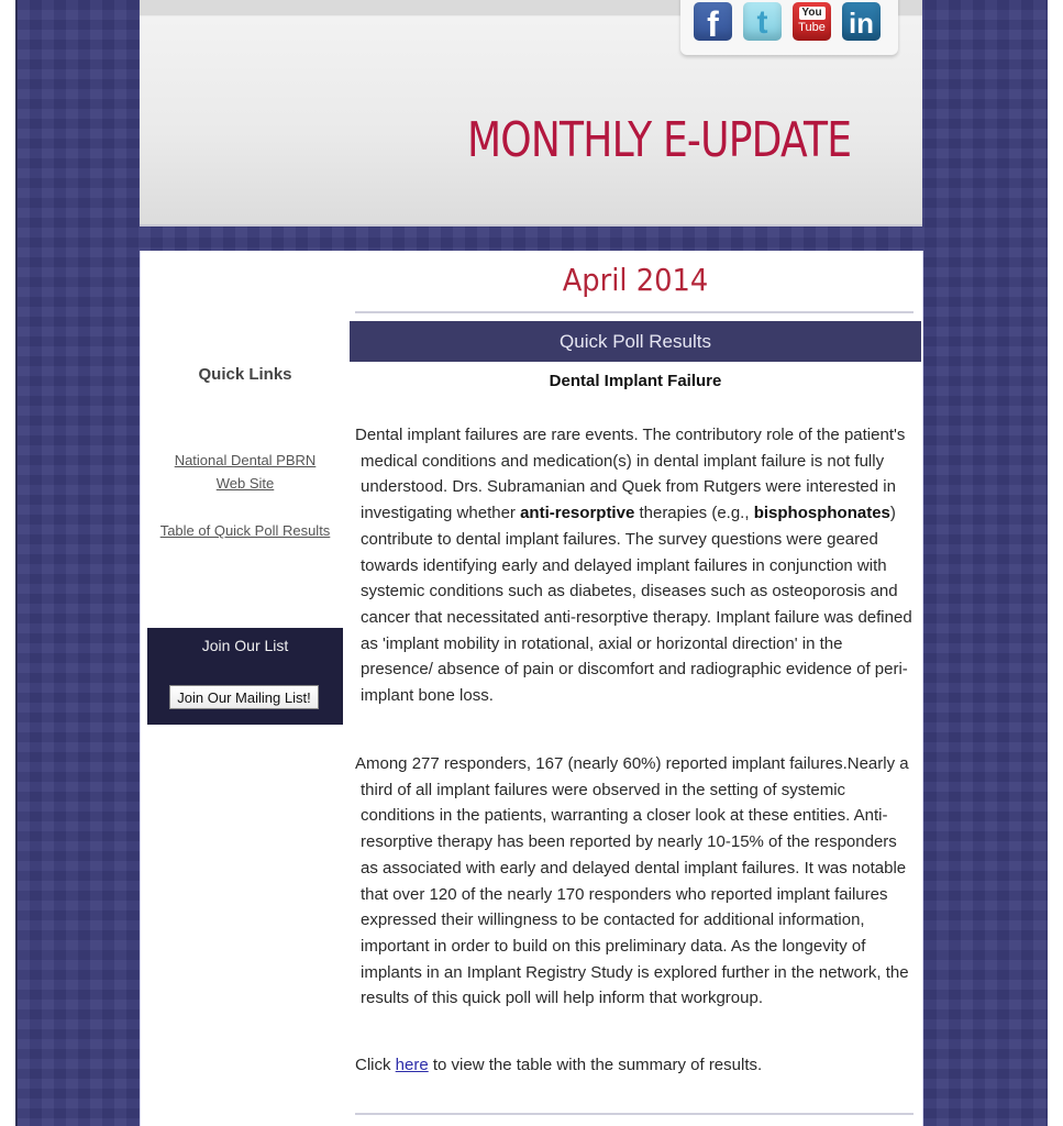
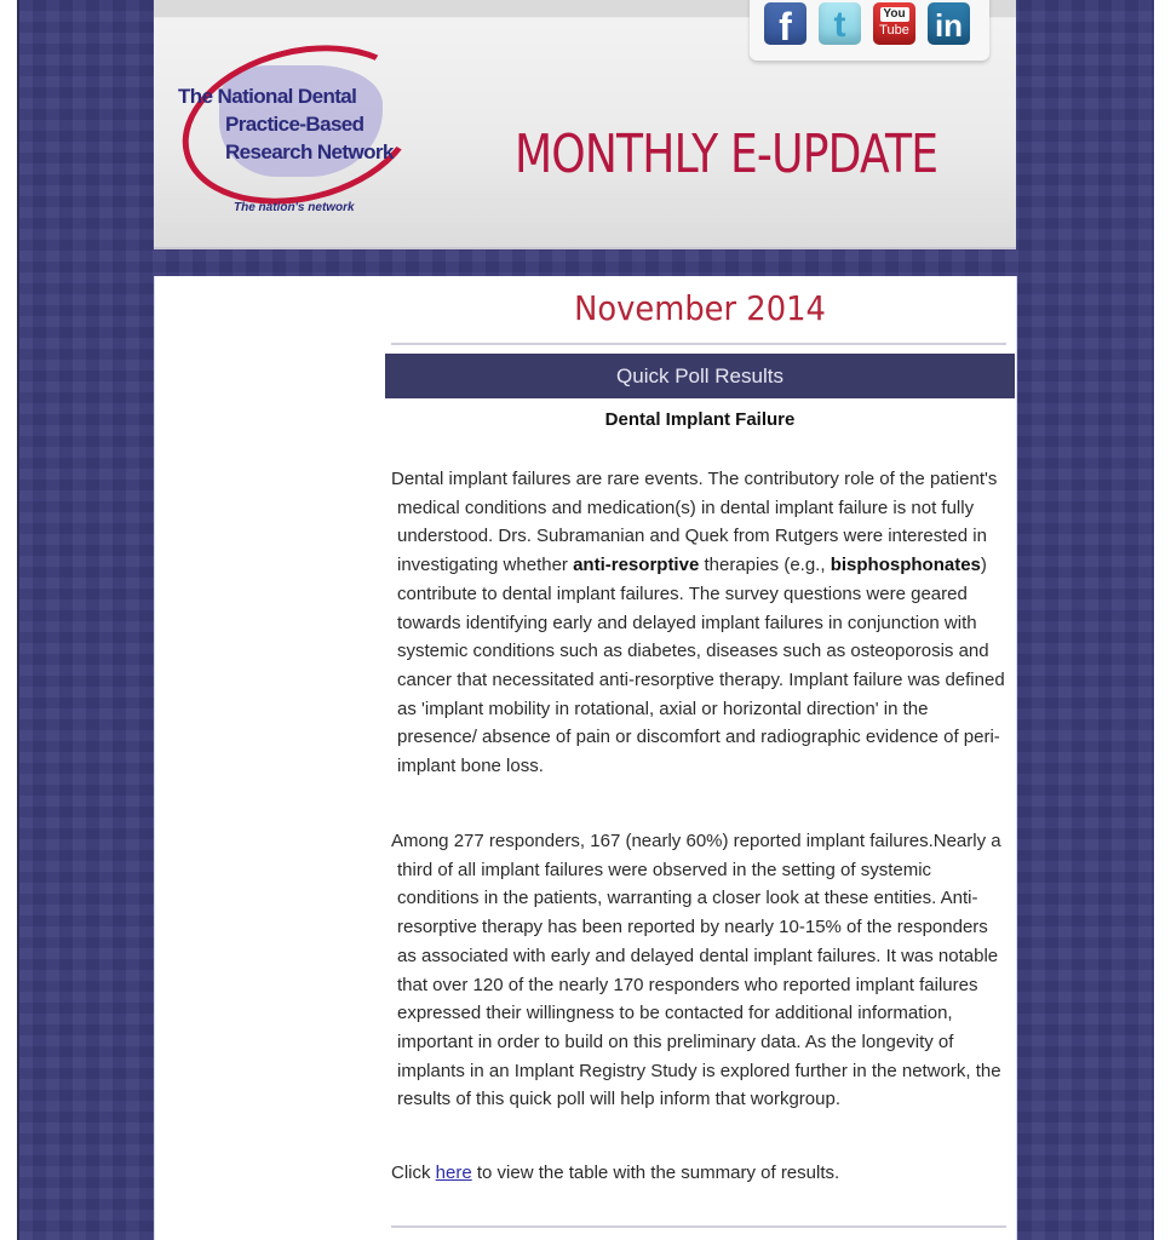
  f
  t
  You
  Tube
  in
+ The National Dental
+ Practice-Based
+ Research Network
+ The nation's network
  MONTHLY E-UPDATE
- Quick Links
- National Dental PBRN
- Web Site
- Table of Quick Poll Results
- Join Our List
- Join Our Mailing List!
- April 2014
+ November 2014
  Quick Poll Results
  Dental Implant Failure
  Dental implant failures are rare events. The contributory role of the patient's medical conditions and medication(s) in dental implant failure is not fully understood. Drs. Subramanian and Quek from Rutgers were interested in investigating whether anti-resorptive therapies (e.g., bisphosphonates) contribute to dental implant failures. The survey questions were geared towards identifying early and delayed implant failures in conjunction with systemic conditions such as diabetes, diseases such as osteoporosis and cancer that necessitated anti-resorptive therapy. Implant failure was defined as 'implant mobility in rotational, axial or horizontal direction' in the presence/ absence of pain or discomfort and radiographic evidence of peri-implant bone loss.
  Among 277 responders, 167 (nearly 60%) reported implant failures.Nearly a third of all implant failures were observed in the setting of systemic conditions in the patients, warranting a closer look at these entities. Anti-resorptive therapy has been reported by nearly 10-15% of the responders as associated with early and delayed dental implant failures. It was notable that over 120 of the nearly 170 responders who reported implant failures expressed their willingness to be contacted for additional information, important in order to build on this preliminary data. As the longevity of implants in an Implant Registry Study is explored further in the network, the results of this quick poll will help inform that workgroup.
  Click here to view the table with the summary of results.
